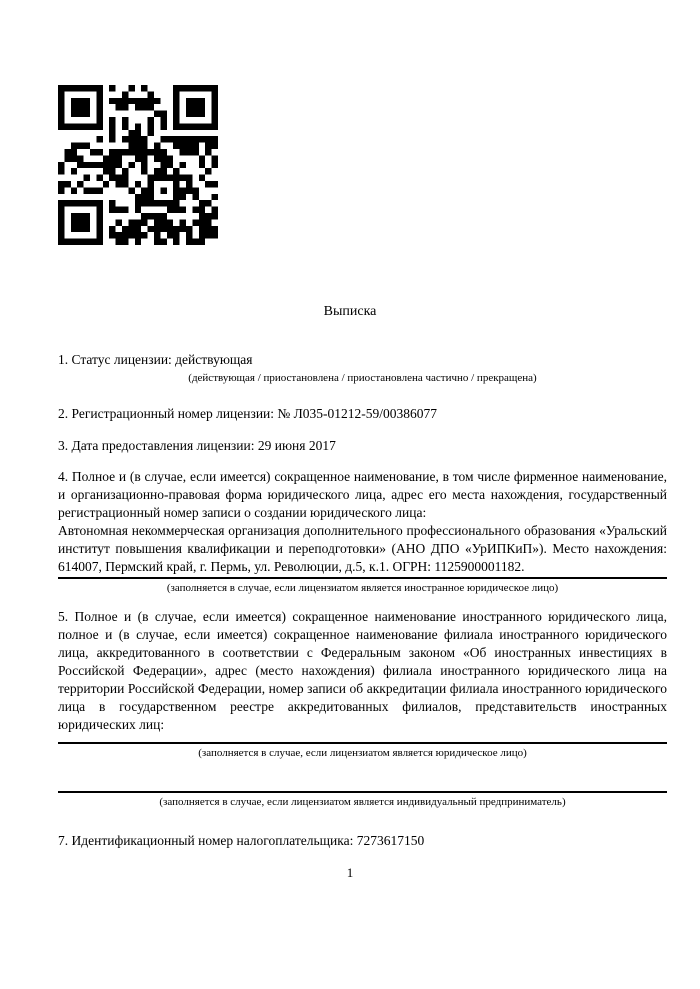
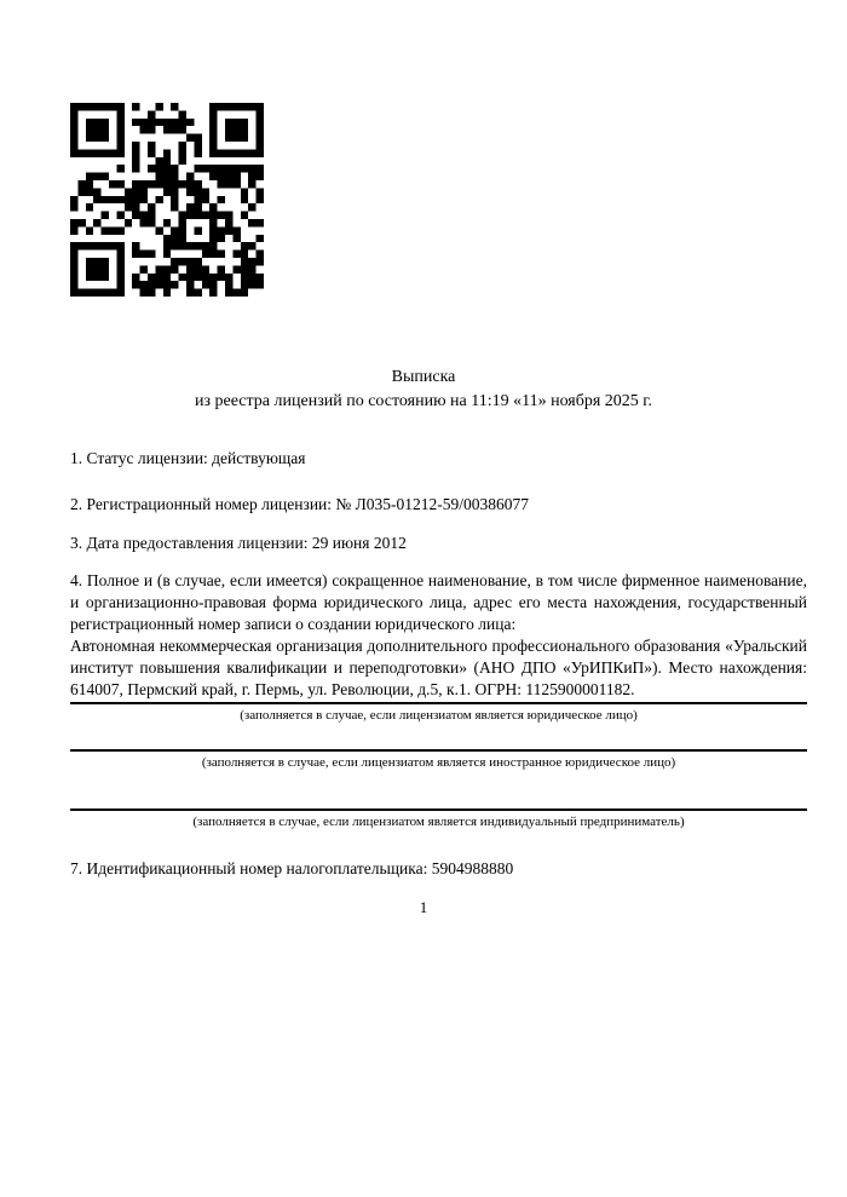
  Выписка
+ из реестра лицензий по состоянию на 11:19 «11» ноября 2025 г.
  1. Статус лицензии: действующая
- (действующая / приостановлена / приостановлена частично / прекращена)
  2. Регистрационный номер лицензии: № Л035-01212-59/00386077
- 3. Дата предоставления лицензии: 29 июня 2017
+ 3. Дата предоставления лицензии: 29 июня 2012
  4. Полное и (в случае, если имеется) сокращенное наименование, в том числе фирменное наименование, и организационно-правовая форма юридического лица, адрес его места нахождения, государственный регистрационный номер записи о создании юридического лица:
  Автономная некоммерческая организация дополнительного профессионального образования «Уральский институт повышения квалификации и переподготовки» (АНО ДПО «УрИПКиП»). Место нахождения: 614007, Пермский край, г. Пермь, ул. Революции, д.5, к.1. ОГРН: 1125900001182.
- (заполняется в случае, если лицензиатом является иностранное юридическое лицо)
+ (заполняется в случае, если лицензиатом является юридическое лицо)
- 5. Полное и (в случае, если имеется) сокращенное наименование иностранного юридического лица, полное и (в случае, если имеется) сокращенное наименование филиала иностранного юридического лица, аккредитованного в соответствии с Федеральным законом «Об иностранных инвестициях в Российской Федерации», адрес (место нахождения) филиала иностранного юридического лица на территории Российской Федерации, номер записи об аккредитации филиала иностранного юридического лица в государственном реестре аккредитованных филиалов, представительств иностранных юридических лиц:
- (заполняется в случае, если лицензиатом является юридическое лицо)
+ (заполняется в случае, если лицензиатом является иностранное юридическое лицо)
  (заполняется в случае, если лицензиатом является индивидуальный предприниматель)
- 7. Идентификационный номер налогоплательщика: 7273617150
+ 7. Идентификационный номер налогоплательщика: 5904988880
  1
